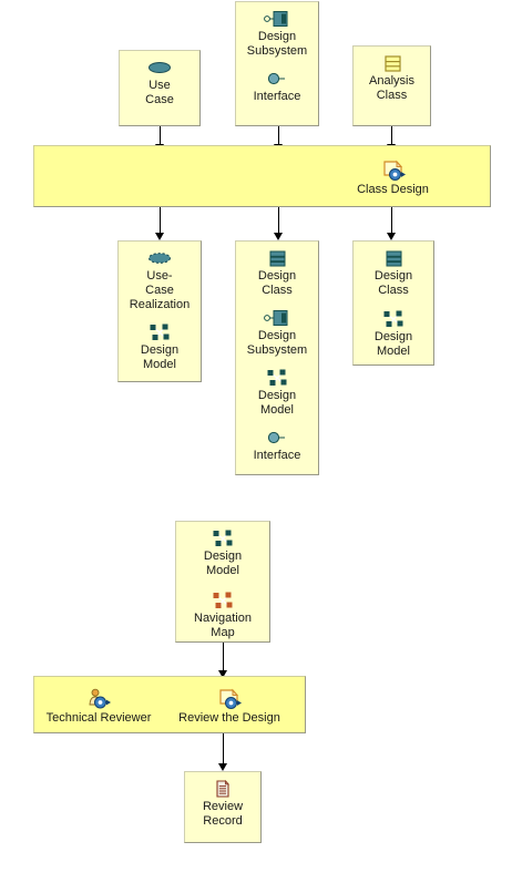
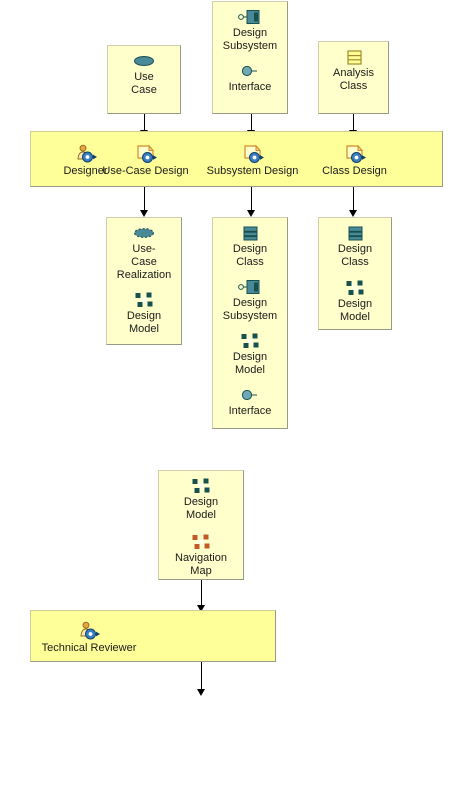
  Use
  Case
  Design
  Subsystem
  Interface
  Analysis
  Class
+ Designer
+ Use-Case Design
+ Subsystem Design
  Class Design
  Use-
  Case
  Realization
  Design
  Model
  Design
  Class
  Design
  Subsystem
  Design
  Model
  Interface
  Design
  Class
  Design
  Model
  Design
  Model
  Navigation
  Map
  Technical Reviewer
- Review the Design
- Review
- Record
